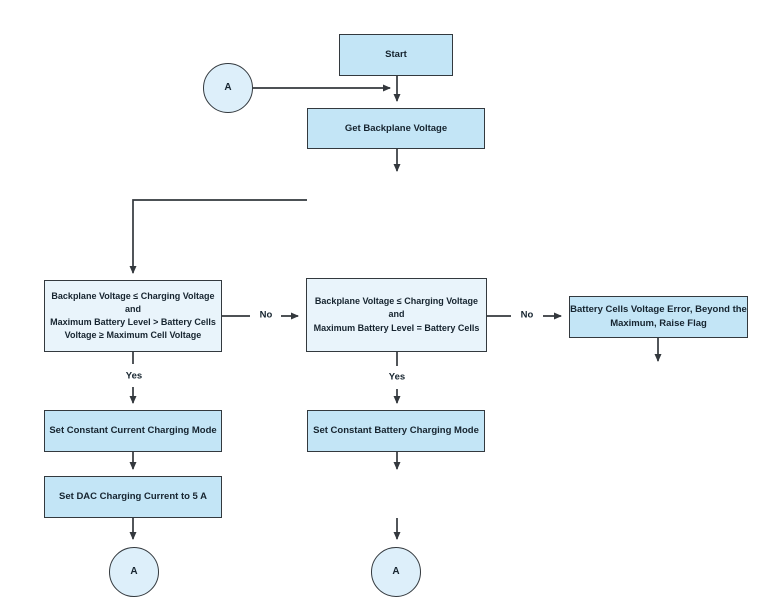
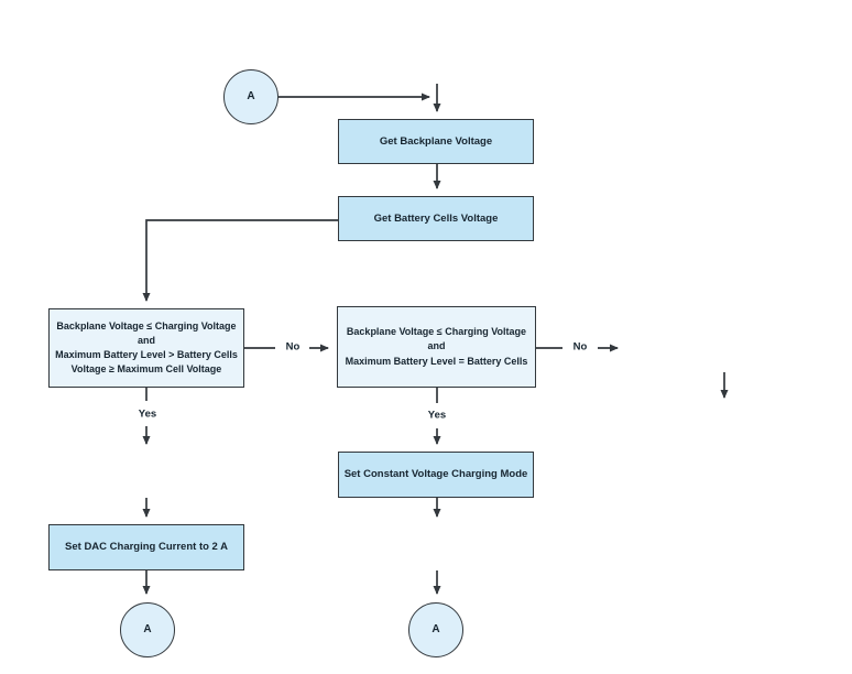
- Start
  A
  Get Backplane Voltage
+ Get Battery Cells Voltage
  Backplane Voltage ≤ Charging Voltage
  and
  Maximum Battery Level > Battery Cells
  Voltage ≥ Maximum Cell Voltage
  Backplane Voltage ≤ Charging Voltage
  and
  Maximum Battery Level = Battery Cells
- Battery Cells Voltage Error, Beyond the
- Maximum, Raise Flag
- Set Constant Current Charging Mode
- Set DAC Charging Current to 5 A
+ Set DAC Charging Current to 2 A
- Set Constant Battery Charging Mode
+ Set Constant Voltage Charging Mode
  A
  A
  No
  No
  Yes
  Yes
